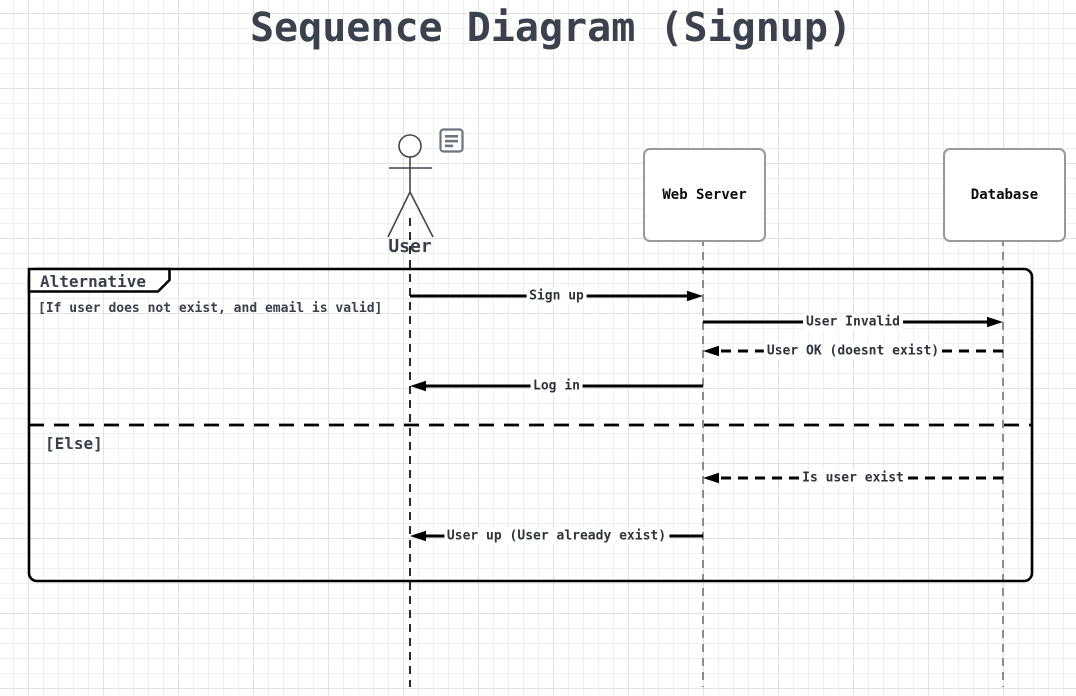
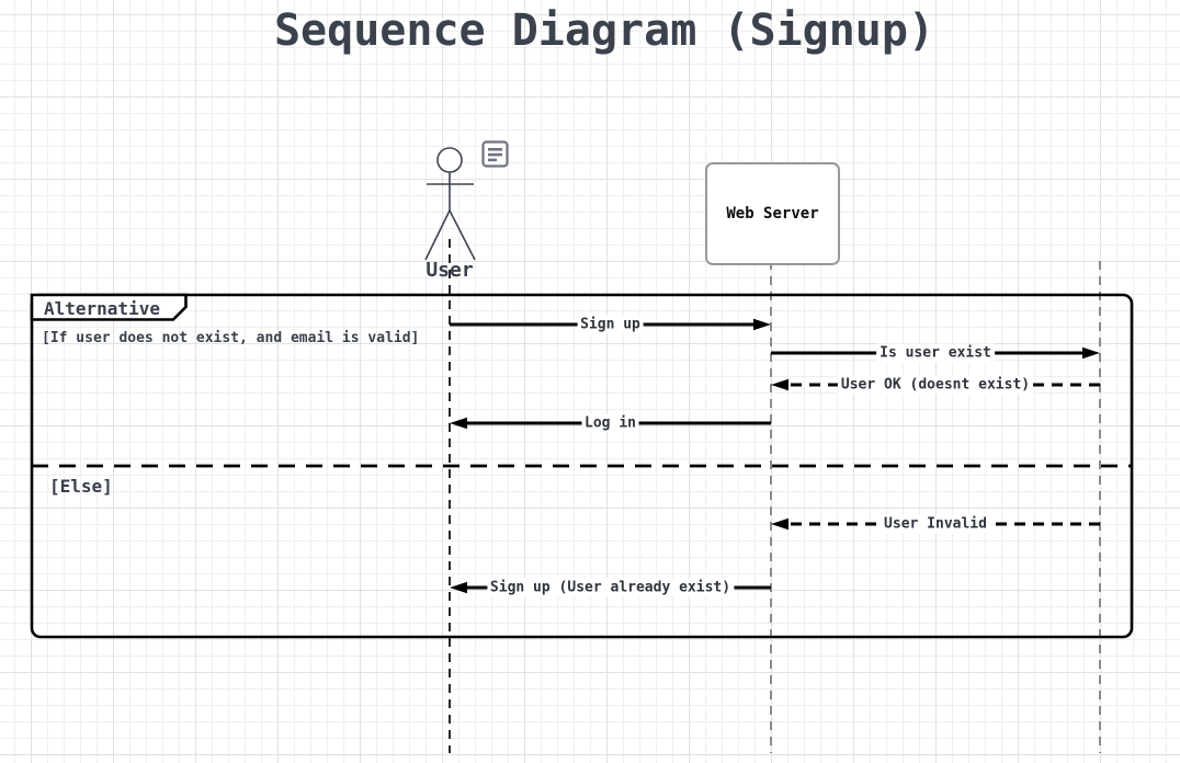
  Sequence Diagram (Signup)
  Web Server
- Database
  User
  Alternative
  [If user does not exist, and email is valid]
  [Else]
  Sign up
- User Invalid
+ Is user exist
  User OK (doesnt exist)
  Log in
- Is user exist
+ User Invalid
- User up (User already exist)
+ Sign up (User already exist)
